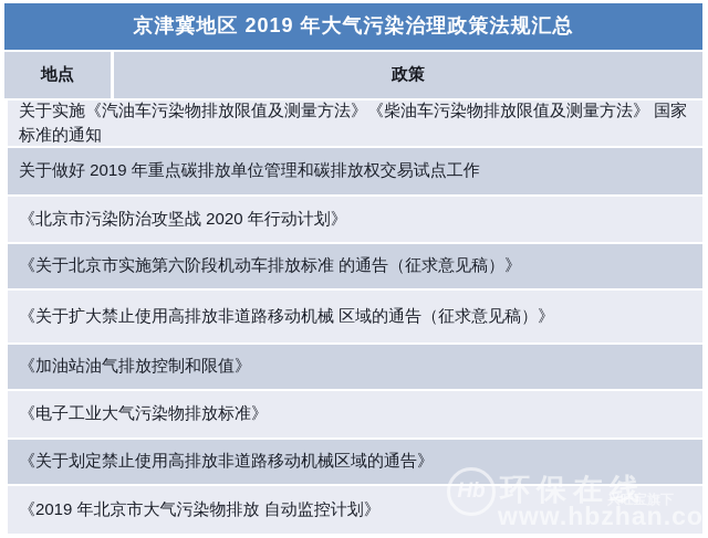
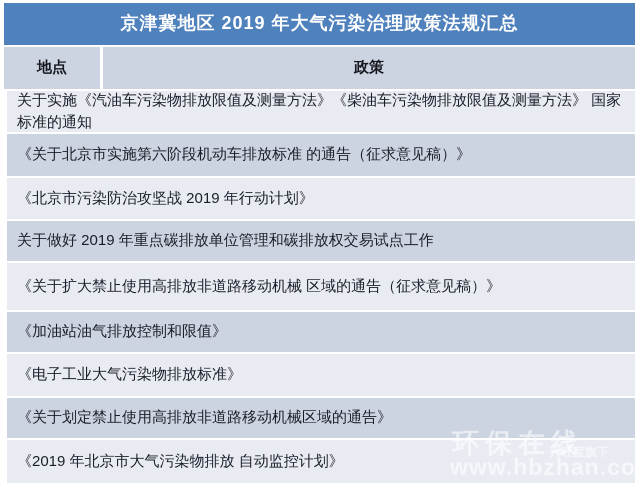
  京津冀地区 2019 年大气污染治理政策法规汇总
  地点
  政策
  关于实施《汽油车污染物排放限值及测量方法》《柴油车污染物排放限值及测量方法》 国家标准的通知
- 关于做好 2019 年重点碳排放单位管理和碳排放权交易试点工作
+ 《关于北京市实施第六阶段机动车排放标准 的通告（征求意见稿）》
- 《北京市污染防治攻坚战 2020 年行动计划》
+ 《北京市污染防治攻坚战 2019 年行动计划》
- 《关于北京市实施第六阶段机动车排放标准 的通告（征求意见稿）》
+ 关于做好 2019 年重点碳排放单位管理和碳排放权交易试点工作
  《关于扩大禁止使用高排放非道路移动机械 区域的通告（征求意见稿）》
  《加油站油气排放控制和限值》
  《电子工业大气污染物排放标准》
  《关于划定禁止使用高排放非道路移动机械区域的通告》
  《2019 年北京市大气污染物排放 自动监控计划》
- Hb
  环保在线
